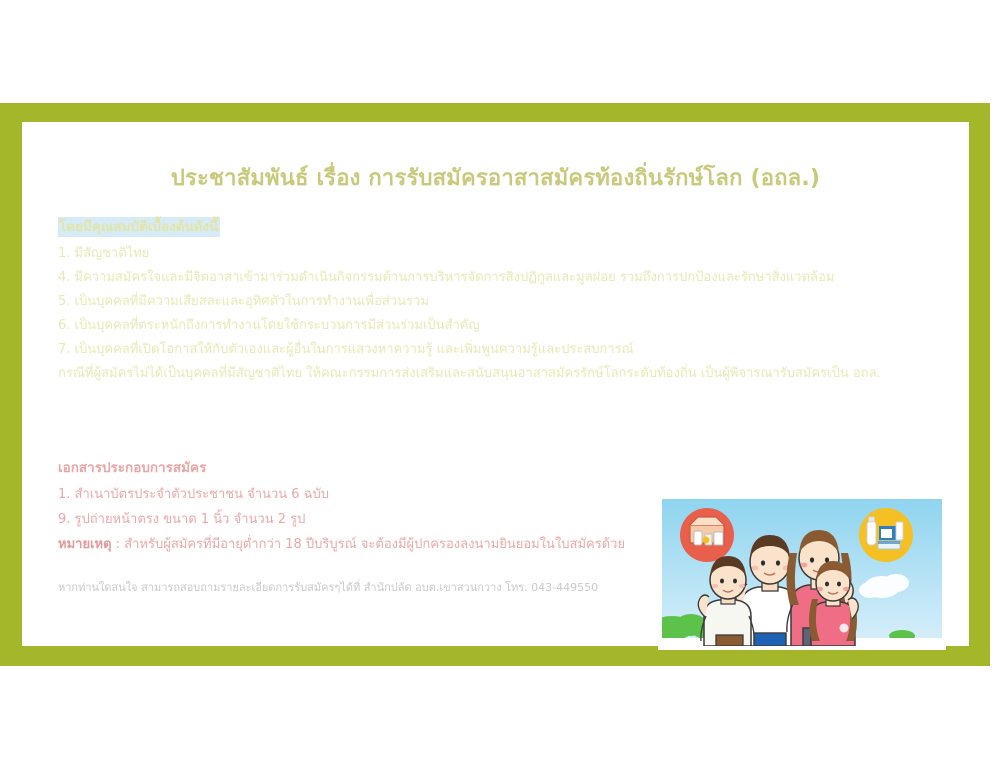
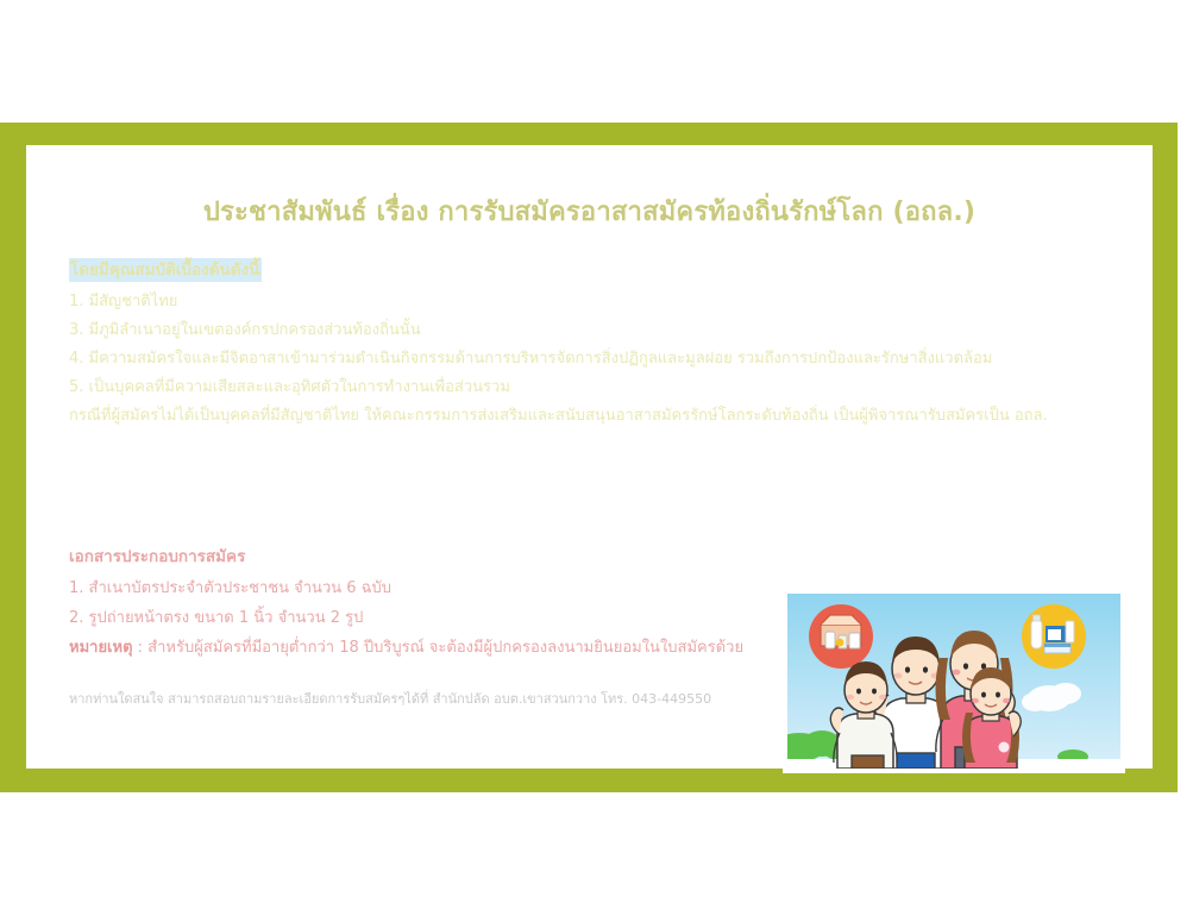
  ประชาสัมพันธ์ เรื่อง การรับสมัครอาสาสมัครท้องถิ่นรักษ์โลก (อถล.)
  โดยมีคุณสมบัติเบื้องต้นดังนี้
  1. มีสัญชาติไทย
+ 3. มีภูมิลำเนาอยู่ในเขตองค์กรปกครองส่วนท้องถิ่นนั้น
  4. มีความสมัครใจและมีจิตอาสาเข้ามาร่วมดำเนินกิจกรรมด้านการบริหารจัดการสิ่งปฏิกูลและมูลฝอย รวมถึงการปกป้องและรักษาสิ่งแวดล้อม
  5. เป็นบุคคลที่มีความเสียสละและอุทิศตัวในการทำงานเพื่อส่วนรวม
- 6. เป็นบุคคลที่ตระหนักถึงการทำงานโดยใช้กระบวนการมีส่วนร่วมเป็นสำคัญ
- 7. เป็นบุคคลที่เปิดโอกาสให้กับตัวเองและผู้อื่นในการแสวงหาความรู้ และเพิ่มพูนความรู้และประสบการณ์
  กรณีที่ผู้สมัครไม่ได้เป็นบุคคลที่มีสัญชาติไทย ให้คณะกรรมการส่งเสริมและสนับสนุนอาสาสมัครรักษ์โลกระดับท้องถิ่น เป็นผู้พิจารณารับสมัครเป็น อถล.
  เอกสารประกอบการสมัคร
  1. สำเนาบัตรประจำตัวประชาชน จำนวน 6 ฉบับ
- 9. รูปถ่ายหน้าตรง ขนาด 1 นิ้ว จำนวน 2 รูป
+ 2. รูปถ่ายหน้าตรง ขนาด 1 นิ้ว จำนวน 2 รูป
  หมายเหตุ : สำหรับผู้สมัครที่มีอายุต่ำกว่า 18 ปีบริบูรณ์ จะต้องมีผู้ปกครองลงนามยินยอมในใบสมัครด้วย
  หากท่านใดสนใจ สามารถสอบถามรายละเอียดการรับสมัครๆได้ที่ สำนักปลัด อบต.เขาสวนกวาง โทร. 043-449550
